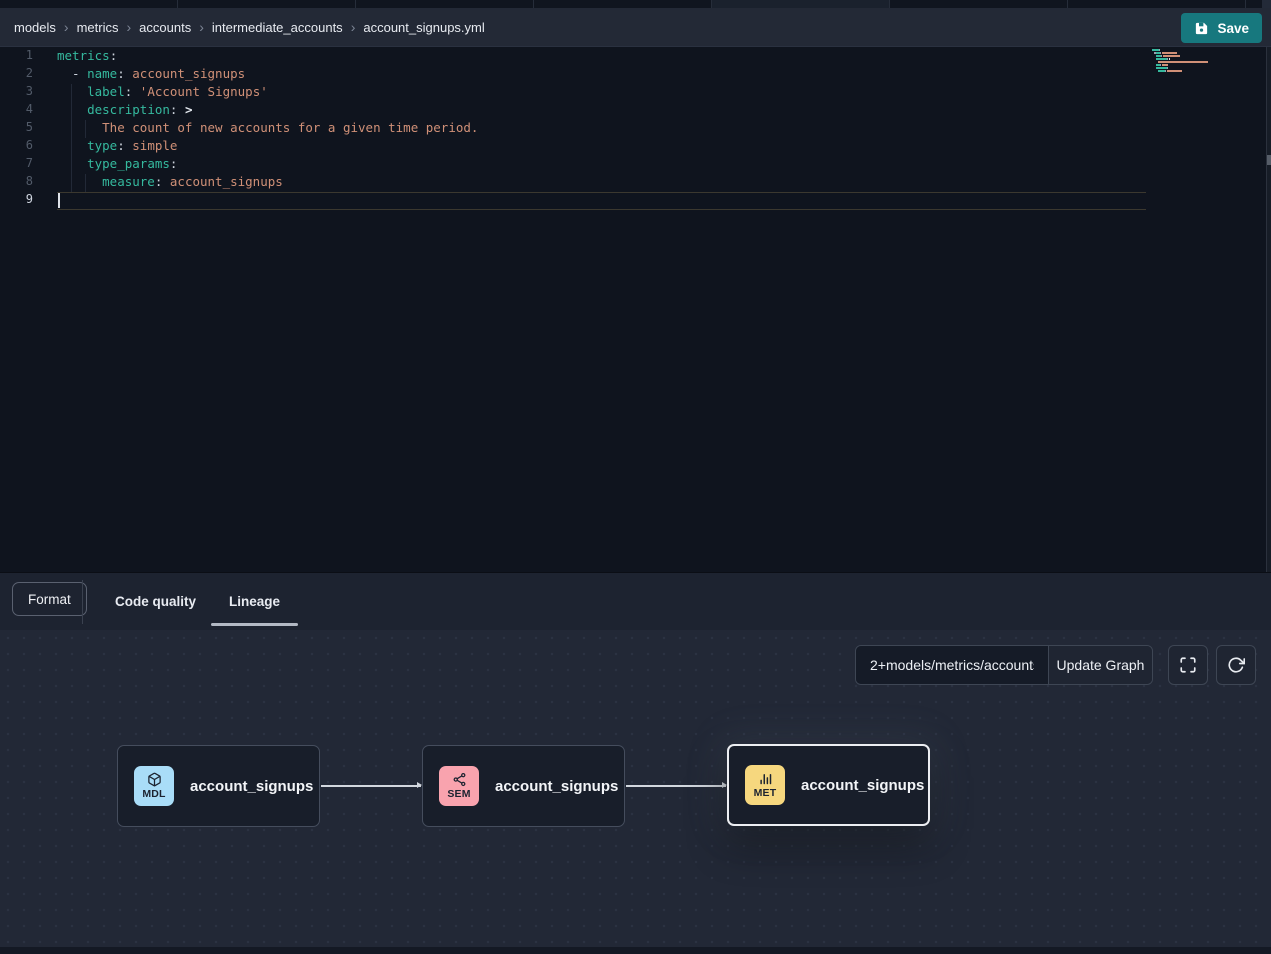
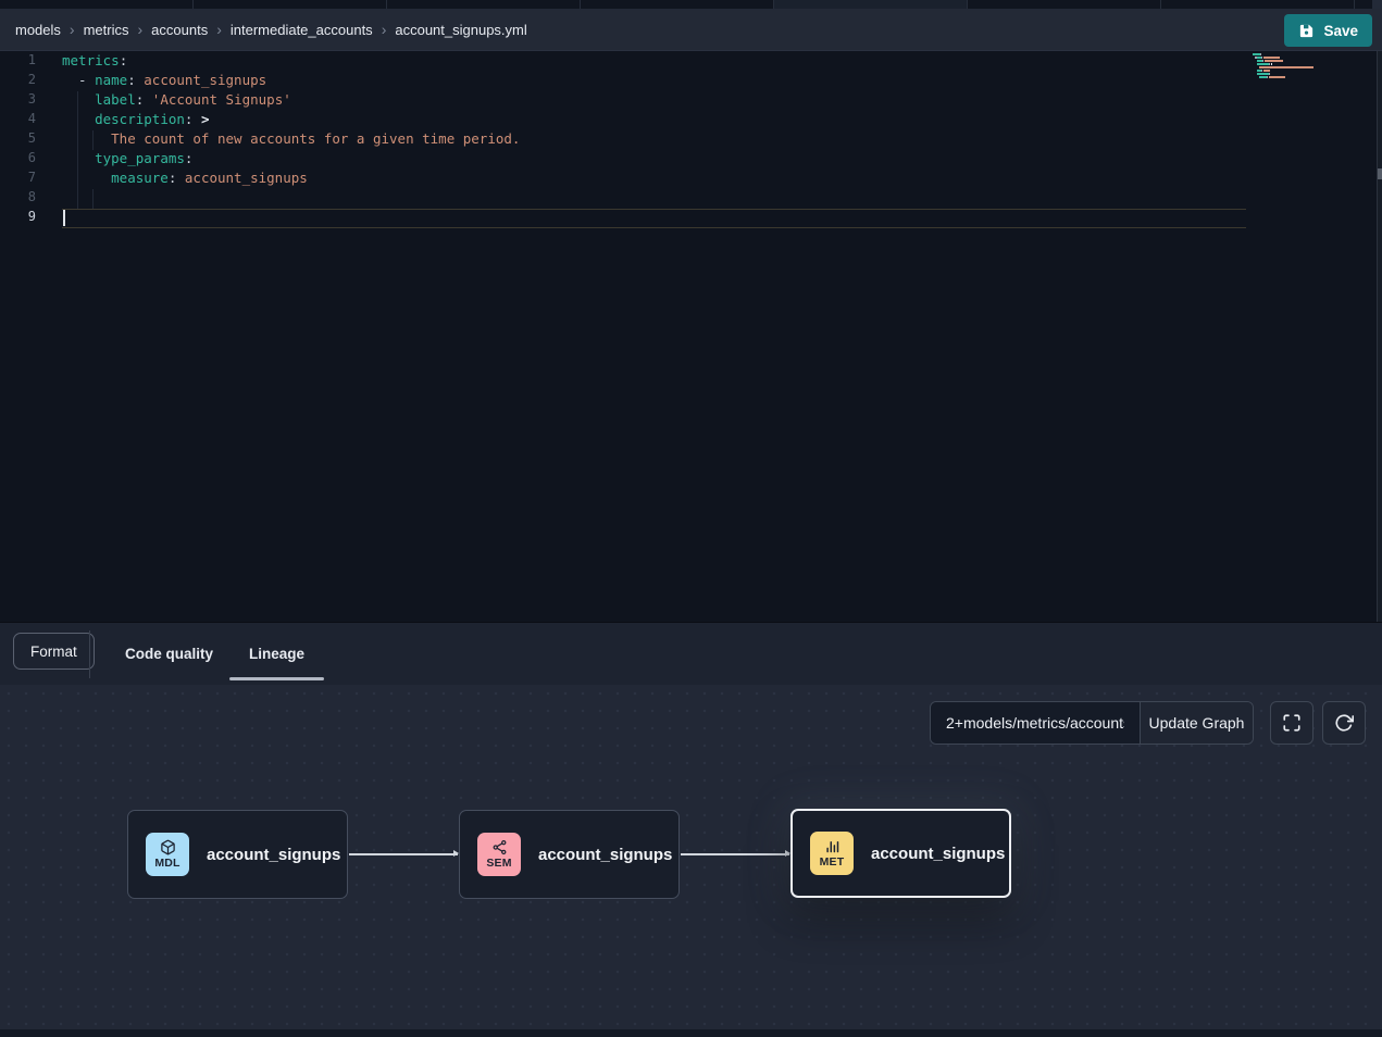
  models
  ›
  metrics
  ›
  accounts
  ›
  intermediate_accounts
  ›
  account_signups.yml
  Save
  1
  2
  3
  4
  5
  6
  7
  8
  9
  metrics:
  - name: account_signups
  label: 'Account Signups'
  description: >
  The count of new accounts for a given time period.
- type: simple
  type_params:
  measure: account_signups
  Format
  Code quality
  Lineage
  2+models/metrics/account
  Update Graph
  MDL
  account_signups
  SEM
  account_signups
  MET
  account_signups
